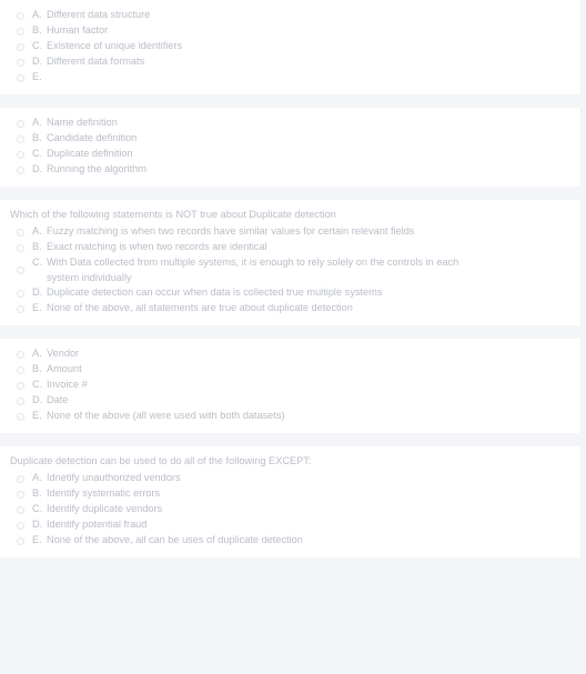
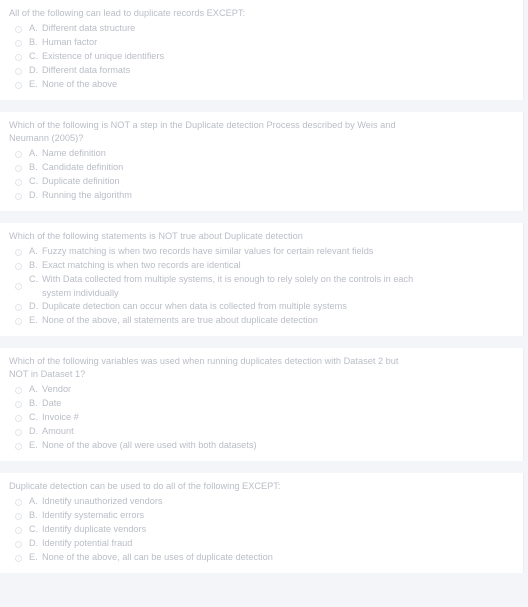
+ All of the following can lead to duplicate records EXCEPT:
  A.
  Different data structure
  B.
  Human factor
  C.
  Existence of unique identifiers
  D.
  Different data formats
  E.
+ None of the above
+ Which of the following is NOT a step in the Duplicate detection Process described by Weis and Neumann (2005)?
  A.
  Name definition
  B.
  Candidate definition
  C.
  Duplicate definition
  D.
  Running the algorithm
  Which of the following statements is NOT true about Duplicate detection
  A.
  Fuzzy matching is when two records have similar values for certain relevant fields
  B.
  Exact matching is when two records are identical
  C.
  With Data collected from multiple systems, it is enough to rely solely on the controls in each system individually
  D.
- Duplicate detection can occur when data is collected true multiple systems
+ Duplicate detection can occur when data is collected from multiple systems
  E.
  None of the above, all statements are true about duplicate detection
+ Which of the following variables was used when running duplicates detection with Dataset 2 but NOT in Dataset 1?
  A.
  Vendor
  B.
- Amount
+ Date
  C.
  Invoice #
  D.
- Date
+ Amount
  E.
  None of the above (all were used with both datasets)
  Duplicate detection can be used to do all of the following EXCEPT:
  A.
  Idnetify unauthorized vendors
  B.
  Identify systematic errors
  C.
  Identify duplicate vendors
  D.
  Identify potential fraud
  E.
  None of the above, all can be uses of duplicate detection
